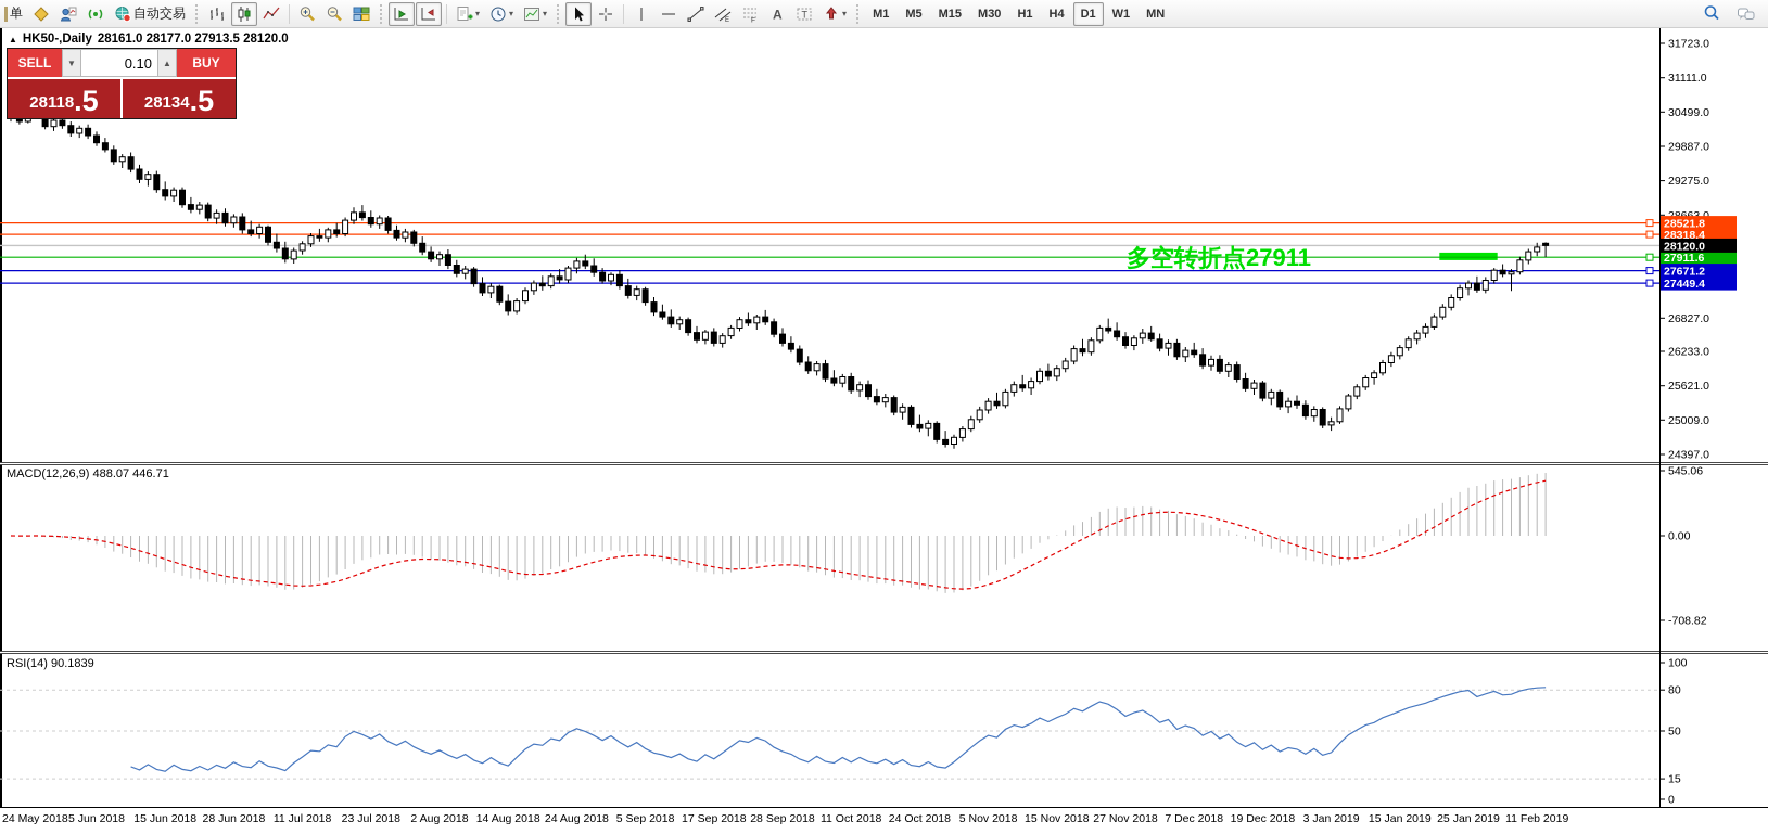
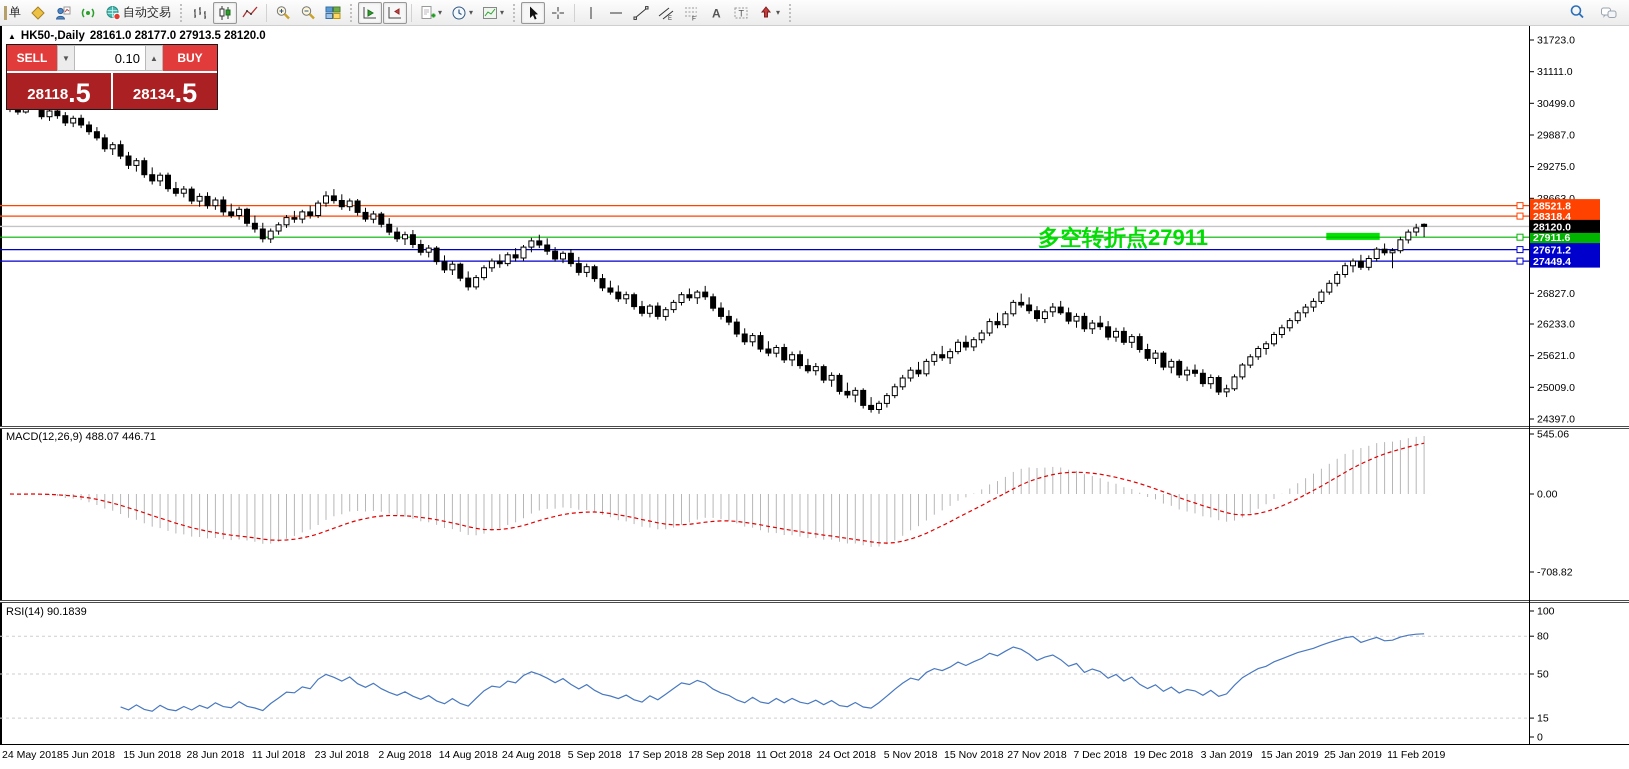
  单
  自动交易
  ▾
  ▾
  ▾
  A
  T
  ▾
- M1
- M5
- M15
- M30
- H1
- H4
- D1
- W1
- MN
  ▲
  HK50-,Daily
  28161.0 28177.0 27913.5 28120.0
  SELL
  ▼
  0.10
  ▲
  BUY
  28118
  .5
  28134
  .5
  31723.0
  31111.0
  30499.0
  29887.0
  29275.0
  28663.0
  26827.0
  26233.0
  25621.0
  25009.0
  24397.0
  多空转折点27911
  28521.8
  28318.4
  27911.6
  27671.2
  27449.4
  28120.0
  MACD(12,26,9) 488.07 446.71
  545.06
  0.00
  -708.82
  RSI(14) 90.1839
  100
  80
  50
  15
  0
  24 May 2018
  5 Jun 2018
  15 Jun 2018
  28 Jun 2018
  11 Jul 2018
  23 Jul 2018
  2 Aug 2018
  14 Aug 2018
  24 Aug 2018
  5 Sep 2018
  17 Sep 2018
  28 Sep 2018
  11 Oct 2018
  24 Oct 2018
  5 Nov 2018
  15 Nov 2018
  27 Nov 2018
  7 Dec 2018
  19 Dec 2018
  3 Jan 2019
  15 Jan 2019
  25 Jan 2019
  11 Feb 2019
